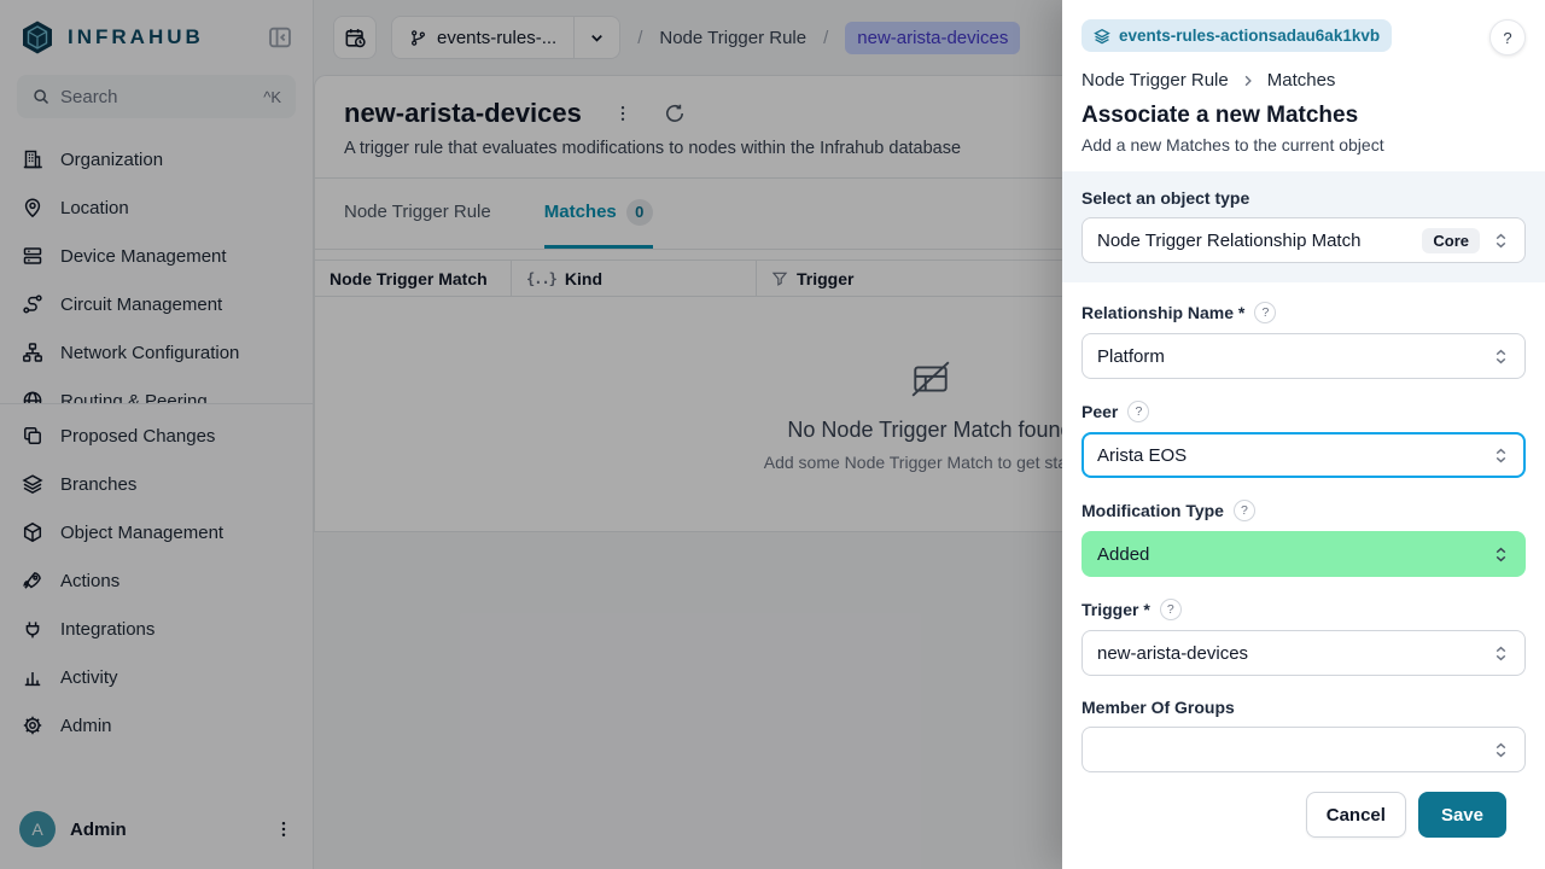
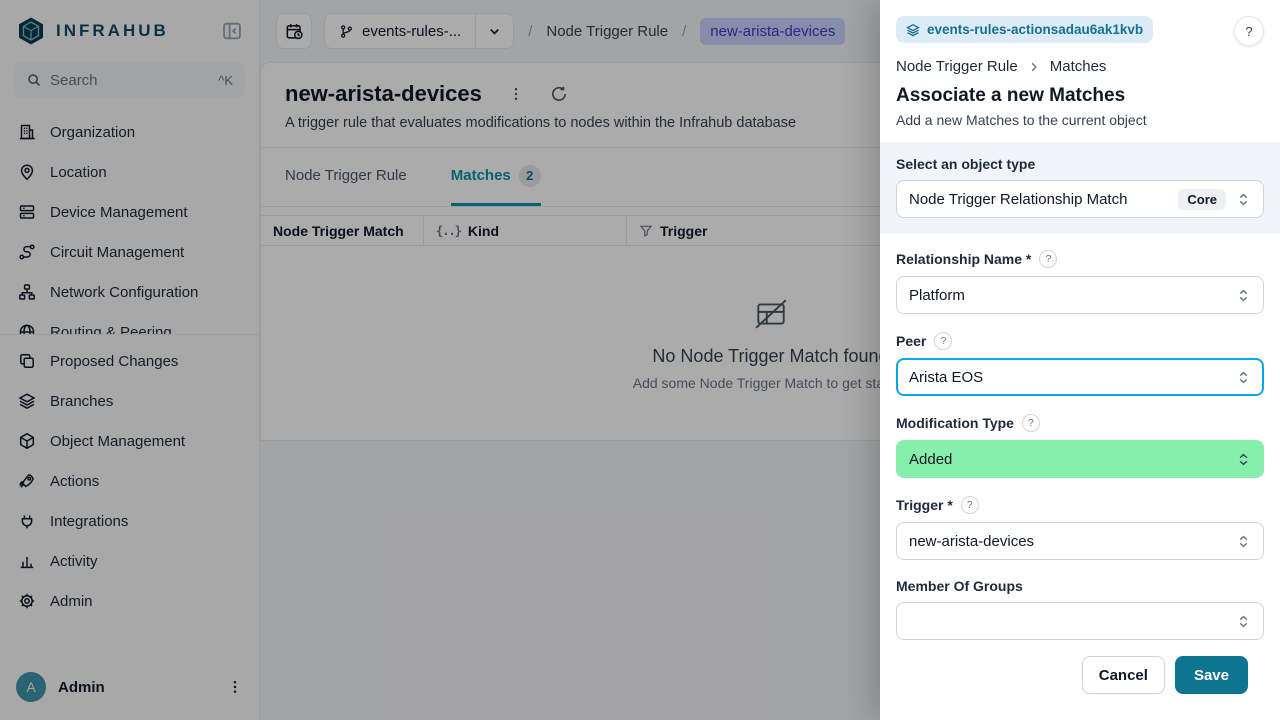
  INFRAHUB
  Search
  ^K
  Organization
  Location
  Device Management
  Circuit Management
  Network Configuration
  Routing & Peering
  Proposed Changes
  Branches
  Object Management
  Actions
  Integrations
  Activity
  Admin
  A
  Admin
  events-rules-...
  /
  Node Trigger Rule
  /
  new-arista-devices
  new-arista-devices
  A trigger rule that evaluates modifications to nodes within the Infrahub database
  Node Trigger Rule
  Matches
- 0
+ 2
  Node Trigger Match
  {..}
  Kind
  Trigger
  No Node Trigger Match foun
  Add some Node Trigger Match to get st
  events-rules-actionsadau6ak1kvb
  ?
  Node Trigger Rule
  Matches
  Associate a new Matches
  Add a new Matches to the current object
  Select an object type
  Node Trigger Relationship Match
  Core
  Relationship Name *
  ?
  Platform
  Peer
  ?
  Arista EOS
  Modification Type
  ?
  Added
  Trigger *
  ?
  new-arista-devices
  Member Of Groups
  Cancel
  Save
